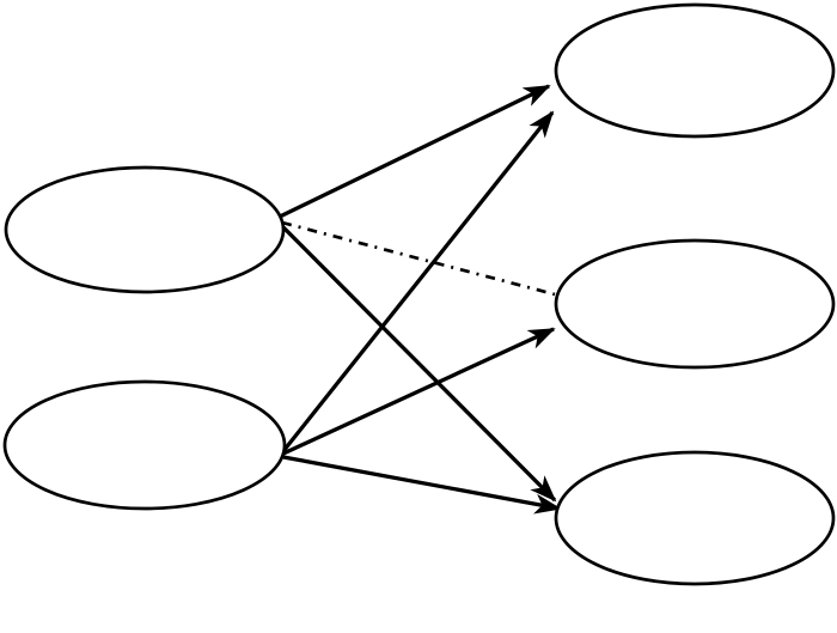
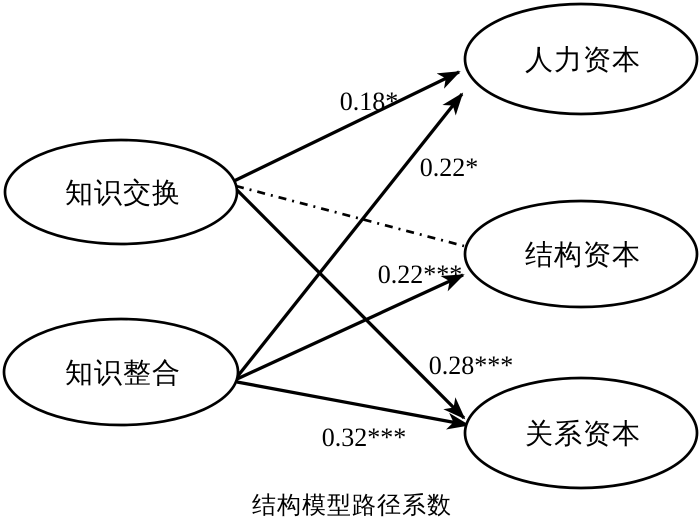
+ 知识交换
+ 知识整合
+ 人力资本
+ 结构资本
+ 关系资本
+ 0.18*
+ 0.22*
+ 0.22***
+ 0.28***
+ 0.32***
+ 结构模型路径系数
